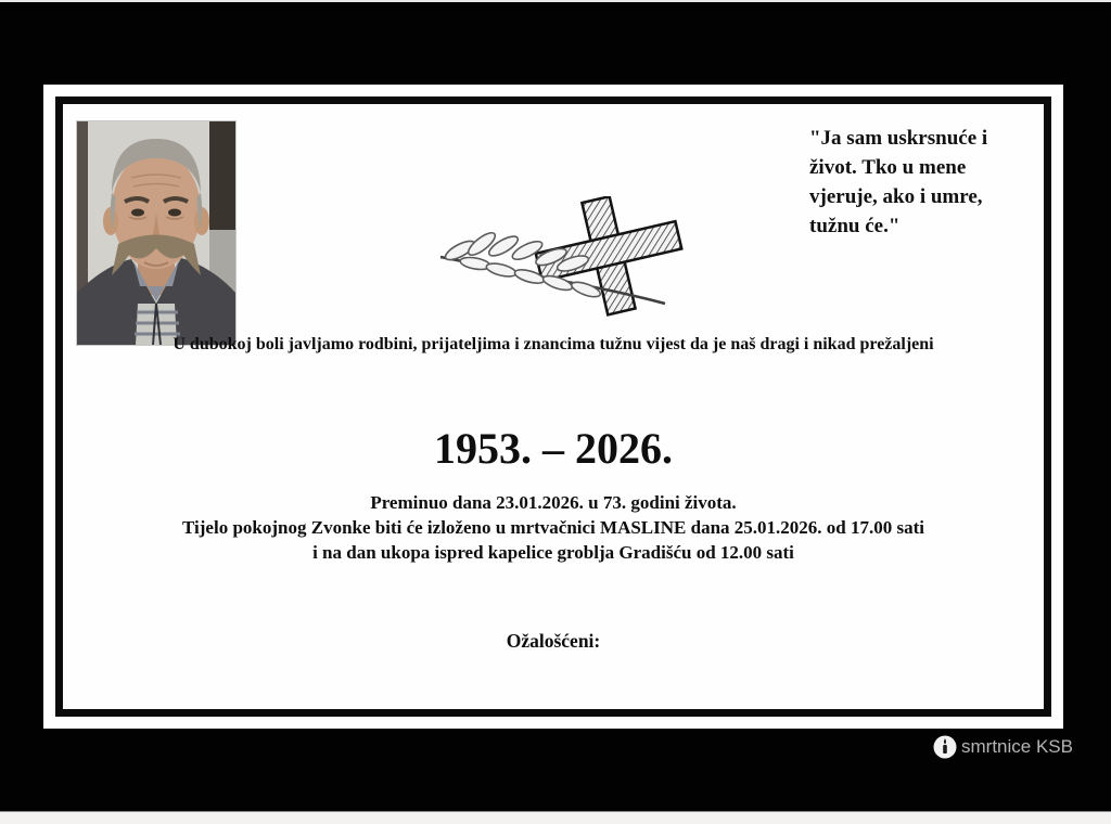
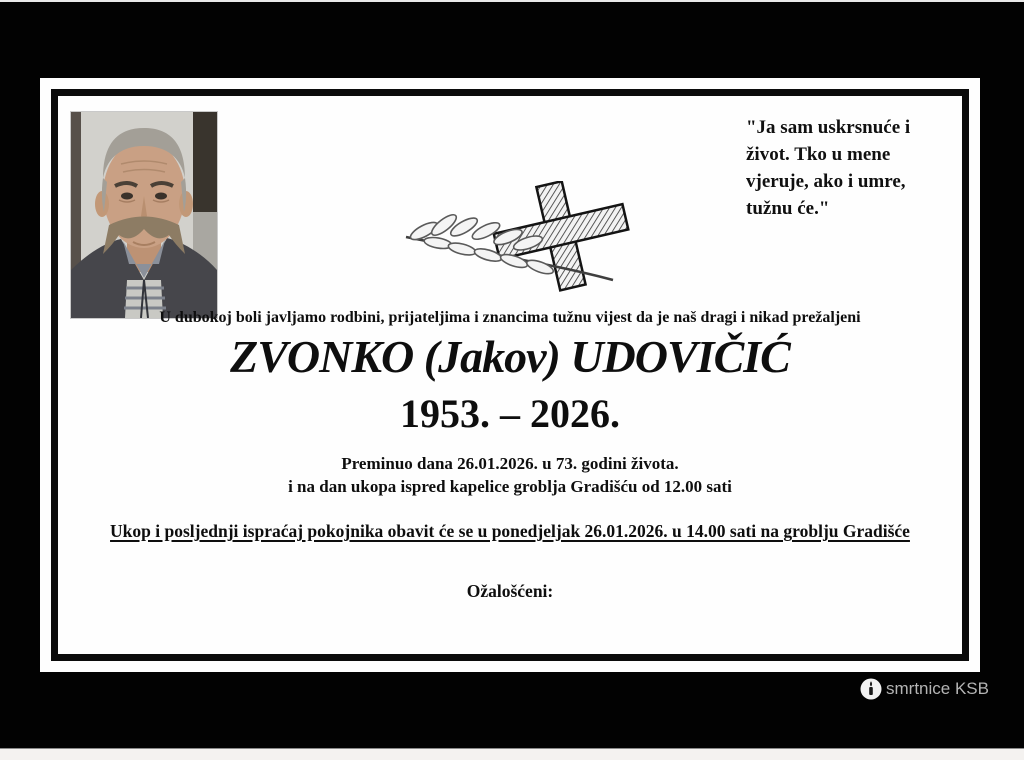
  "Ja sam uskrsnuće i život. Tko u mene vjeruje, ako i umre, tužnu će."
  U dubokoj boli javljamo rodbini, prijateljima i znancima tužnu vijest da je naš dragi i nikad prežaljeni
+ ZVONKO (Jakov) UDOVIČIĆ
  1953. – 2026.
- Preminuo dana 23.01.2026. u 73. godini života.
+ Preminuo dana 26.01.2026. u 73. godini života.
- Tijelo pokojnog Zvonke biti će izloženo u mrtvačnici MASLINE dana 25.01.2026. od 17.00 sati
  i na dan ukopa ispred kapelice groblja Gradišću od 12.00 sati
+ Ukop i posljednji ispraćaj pokojnika obavit će se u ponedjeljak 26.01.2026. u 14.00 sati na groblju Gradišće
  Ožalošćeni:
  smrtnice KSB
